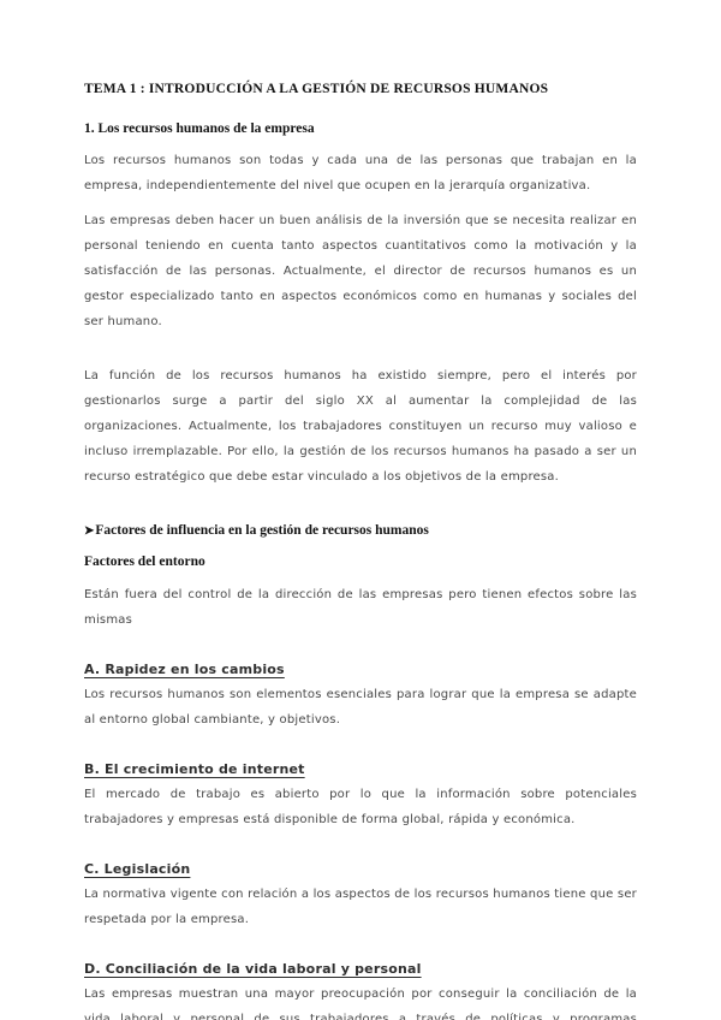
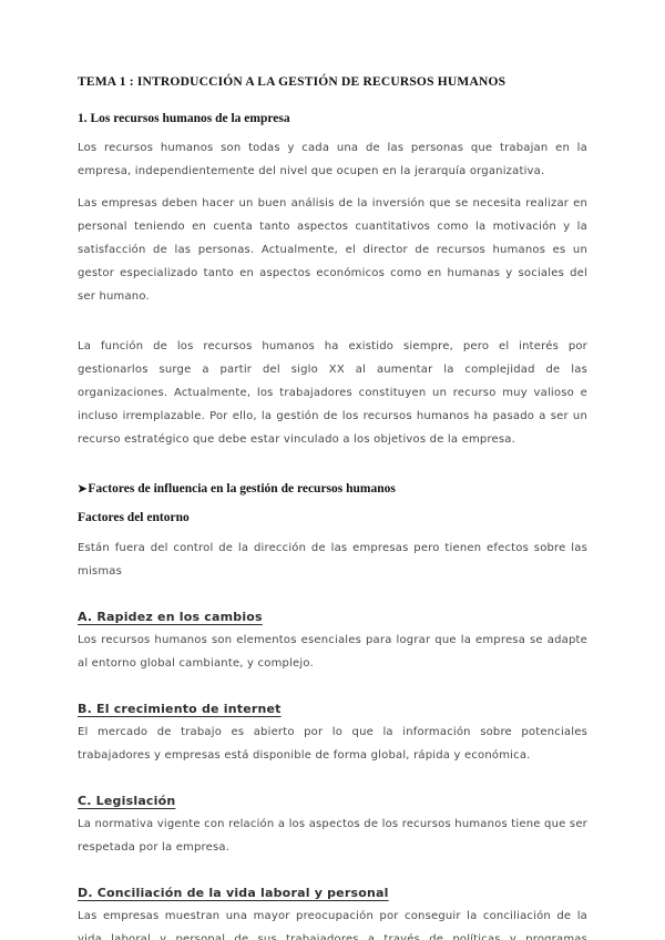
  TEMA 1 : INTRODUCCIÓN A LA GESTIÓN DE RECURSOS HUMANOS
  1. Los recursos humanos de la empresa
  Los recursos humanos son todas y cada una de las personas que trabajan en la empresa, independientemente del nivel que ocupen en la jerarquía organizativa.
  Las empresas deben hacer un buen análisis de la inversión que se necesita realizar en personal teniendo en cuenta tanto aspectos cuantitativos como la motivación y la satisfacción de las personas. Actualmente, el director de recursos humanos es un gestor especializado tanto en aspectos económicos como en humanas y sociales del ser humano.
  La función de los recursos humanos ha existido siempre, pero el interés por gestionarlos surge a partir del siglo XX al aumentar la complejidad de las organizaciones. Actualmente, los trabajadores constituyen un recurso muy valioso e incluso irremplazable. Por ello, la gestión de los recursos humanos ha pasado a ser un recurso estratégico que debe estar vinculado a los objetivos de la empresa.
  ➤Factores de influencia en la gestión de recursos humanos
  Factores del entorno
  Están fuera del control de la dirección de las empresas pero tienen efectos sobre las mismas
  A. Rapidez en los cambios
- Los recursos humanos son elementos esenciales para lograr que la empresa se adapte al entorno global cambiante, y objetivos.
+ Los recursos humanos son elementos esenciales para lograr que la empresa se adapte al entorno global cambiante, y complejo.
  B. El crecimiento de internet
  El mercado de trabajo es abierto por lo que la información sobre potenciales trabajadores y empresas está disponible de forma global, rápida y económica.
  C. Legislación
  La normativa vigente con relación a los aspectos de los recursos humanos tiene que ser respetada por la empresa.
  D. Conciliación de la vida laboral y personal
